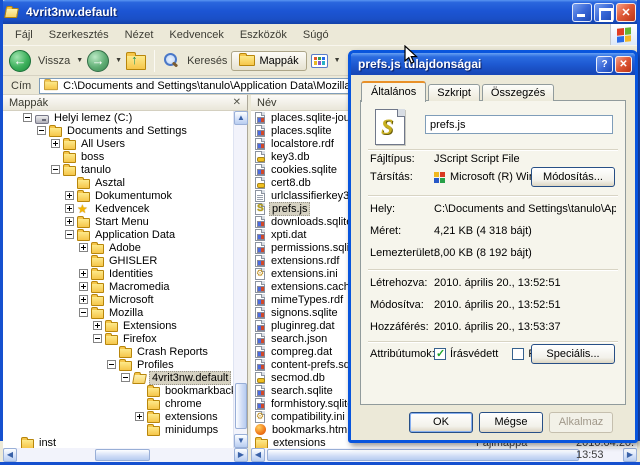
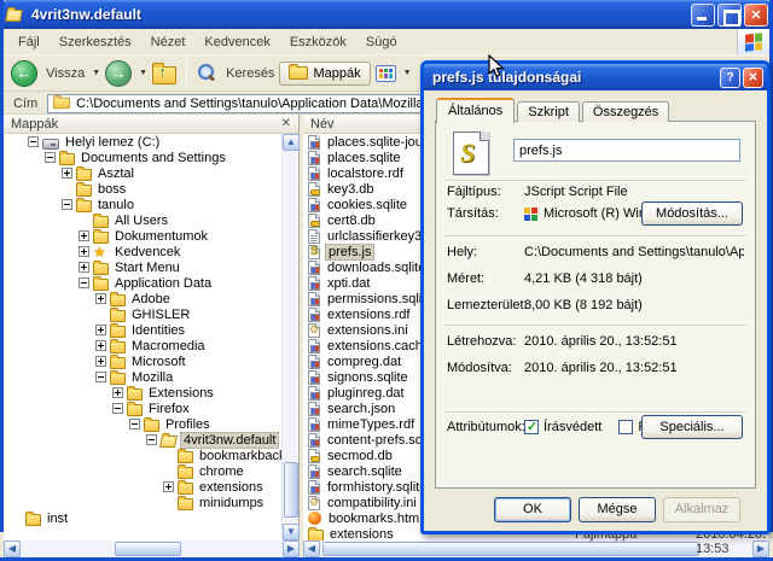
  4vrit3nw.default
  Fájl
  Szerkesztés
  Nézet
  Kedvencek
  Eszközök
  Súgó
  ←
  Vissza
  →
  Keresés
  Mappák
  Cím
  Mappák
  ✕
  Helyi lemez (C:)
  Documents and Settings
- All Users
+ Asztal
  boss
  tanulo
- Asztal
+ All Users
  Dokumentumok
  ★
  Kedvencek
  Start Menu
  Application Data
  Adobe
  GHISLER
  Identities
  Macromedia
  Microsoft
  Mozilla
  Extensions
  Firefox
- Crash Reports
  Profiles
  4vrit3nw.default
  bookmarkbac
  chrome
  extensions
  minidumps
  inst
  ▲
  ▼
  ◀
  ▶
  Név
  places.sqlite-jou
  places.sqlite
  localstore.rdf
  key3.db
  cookies.sqlite
  cert8.db
  urlclassifierkey3
  prefs.js
  downloads.sqlit
  xpti.dat
  permissions.sql
  extensions.rdf
  extensions.ini
  extensions.cach
- mimeTypes.rdf
+ compreg.dat
  signons.sqlite
  pluginreg.dat
  search.json
- compreg.dat
+ mimeTypes.rdf
  content-prefs.sq
  secmod.db
  search.sqlite
  formhistory.sqlit
  compatibility.ini
  bookmarks.htm
  extensions
  Fájlmappa
  2010.04.20. 13:53
  ◀
  ▶
  prefs.js tulajdonságai
  ?
  ✕
  Általános
  Szkript
  Összegzés
  prefs.js
  Fájltípus:
  JScript Script File
  Társítás:
  Microsoft (R) Wi
  Módosítás...
  Hely:
  C:\Documents and Settings\tanulo\Ap
  Méret:
  4,21 KB (4 318 bájt)
  Lemezterület
  8,00 KB (8 192 bájt)
  Létrehozva:
  2010. április 20., 13:52:51
  Módosítva:
  2010. április 20., 13:52:51
- Hozzáférés:
- 2010. április 20., 13:53:37
  Attribútumok
  Írásvédett
  Speciális...
  OK
  Mégse
  Alkalmaz
